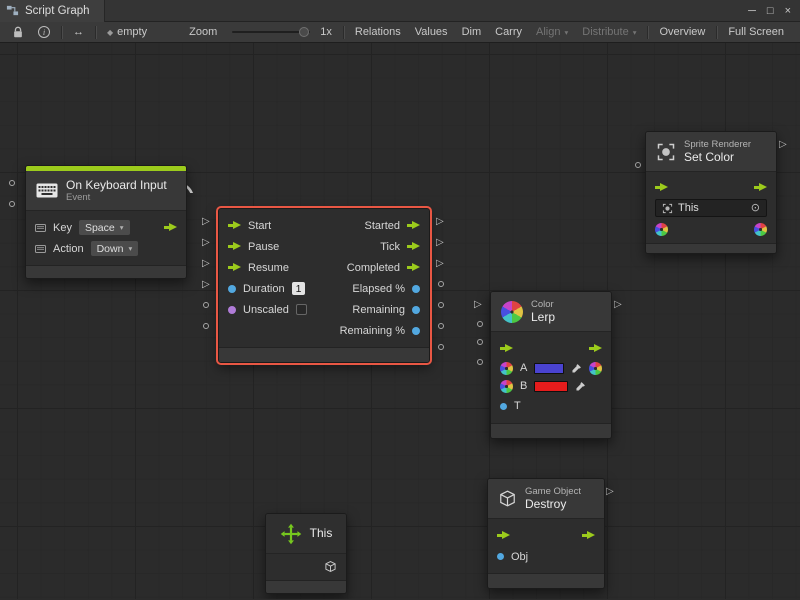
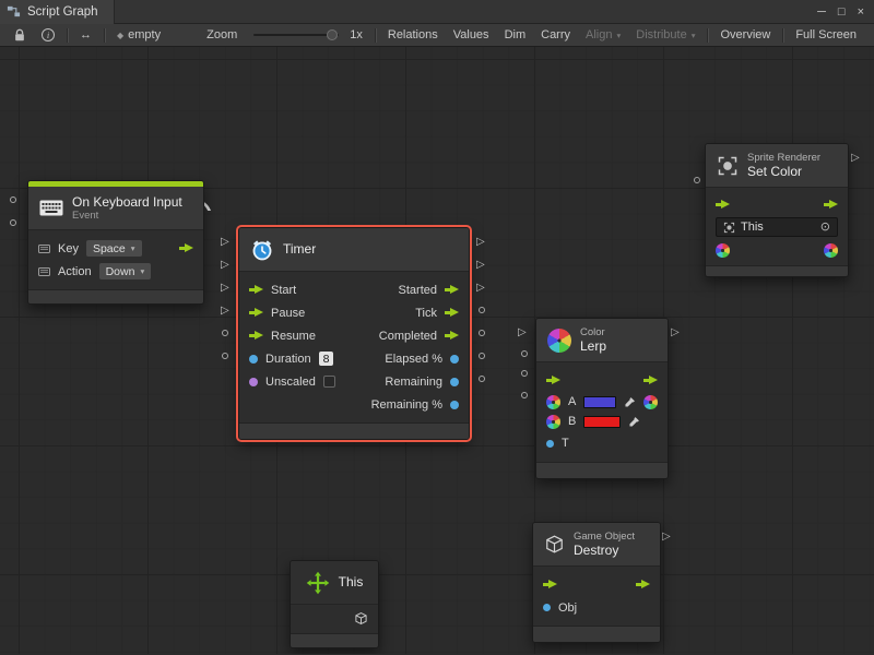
  Script Graph
  ─
  □
  ×
  i
  ↔
  ◆
  empty
  Zoom
  1x
  Relations
  Values
  Dim
  Carry
  Align
  ▾
  Distribute
  ▾
  Overview
  Full Screen
  ▷
  ▷
  ▷
  ▷
  ▷
  ▷
  ▷
  ▷
  ▷
  ▷
  ▷
  On Keyboard Input
  Event
  Key
  Space
  ▾
  Action
  Down
  ▾
+ Timer
  Start
  Started
  Pause
  Tick
  Resume
  Completed
  Duration
- 1
+ 8
  Elapsed %
  Unscaled
  Remaining
  Remaining %
  Color
  Lerp
  A
  B
  T
  Sprite Renderer
  Set Color
  This
  ⊙
  This
  Game Object
  Destroy
  Obj
